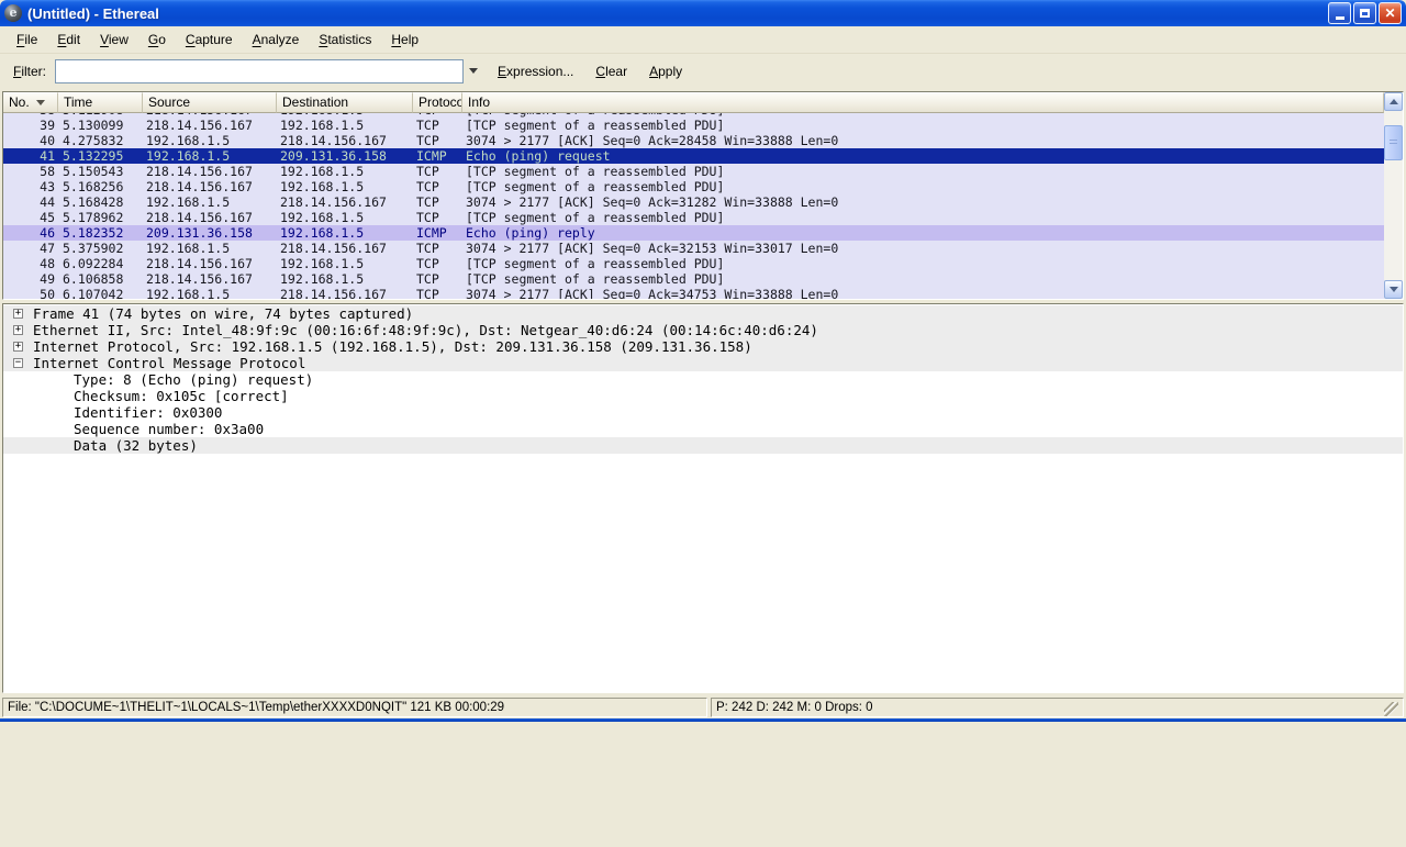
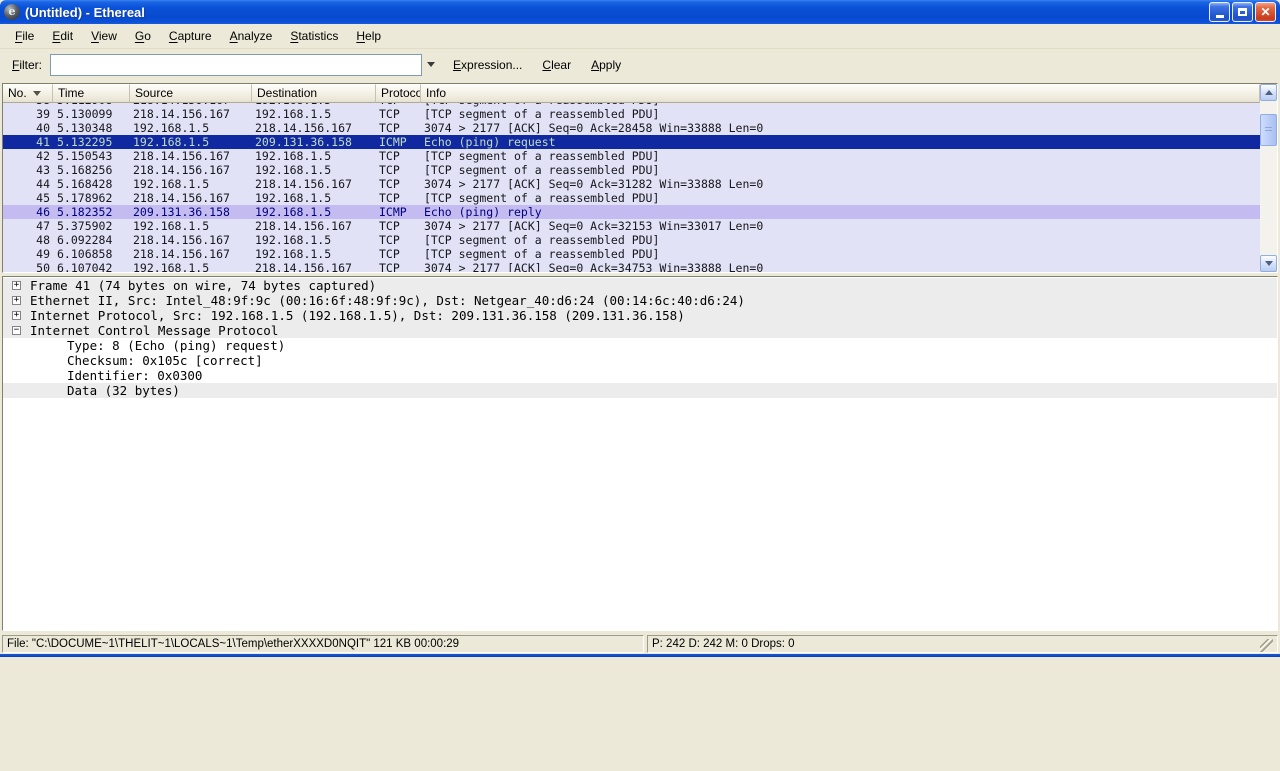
  e
  (Untitled) - Ethereal
  ✕
  File
  Edit
  View
  Go
  Capture
  Analyze
  Statistics
  Help
  Filter:
  Expression...
  Clear
  Apply
  No.
  Time
  Source
  Destination
  Protoco
  Info
  39
  5.130099
  218.14.156.167
  192.168.1.5
  TCP
  [TCP segment of a reassembled PDU]
  40
- 4.275832
+ 5.130348
  192.168.1.5
  218.14.156.167
  TCP
  3074 > 2177 [ACK] Seq=0 Ack=28458 Win=33888 Len=0
  41
  5.132295
  192.168.1.5
  209.131.36.158
  ICMP
  Echo (ping) request
- 58
+ 42
  5.150543
  218.14.156.167
  192.168.1.5
  TCP
  [TCP segment of a reassembled PDU]
  43
  5.168256
  218.14.156.167
  192.168.1.5
  TCP
  [TCP segment of a reassembled PDU]
  44
  5.168428
  192.168.1.5
  218.14.156.167
  TCP
  3074 > 2177 [ACK] Seq=0 Ack=31282 Win=33888 Len=0
  45
  5.178962
  218.14.156.167
  192.168.1.5
  TCP
  [TCP segment of a reassembled PDU]
  46
  5.182352
  209.131.36.158
  192.168.1.5
  ICMP
  Echo (ping) reply
  47
  5.375902
  192.168.1.5
  218.14.156.167
  TCP
  3074 > 2177 [ACK] Seq=0 Ack=32153 Win=33017 Len=0
  48
  6.092284
  218.14.156.167
  192.168.1.5
  TCP
  [TCP segment of a reassembled PDU]
  49
  6.106858
  218.14.156.167
  192.168.1.5
  TCP
  [TCP segment of a reassembled PDU]
  50
  6.107042
  192.168.1.5
  218.14.156.167
  TCP
  3074 > 2177 [ACK] Seq=0 Ack=34753 Win=33888 Len=0
  +
  Frame 41 (74 bytes on wire, 74 bytes captured)
  +
  Ethernet II, Src: Intel_48:9f:9c (00:16:6f:48:9f:9c), Dst: Netgear_40:d6:24 (00:14:6c:40:d6:24)
  +
  Internet Protocol, Src: 192.168.1.5 (192.168.1.5), Dst: 209.131.36.158 (209.131.36.158)
  −
  Internet Control Message Protocol
  Type: 8 (Echo (ping) request)
  Checksum: 0x105c [correct]
  Identifier: 0x0300
- Sequence number: 0x3a00
  Data (32 bytes)
  File: "C:\DOCUME~1\THELIT~1\LOCALS~1\Temp\etherXXXXD0NQIT" 121 KB 00:00:29
  P: 242 D: 242 M: 0 Drops: 0
